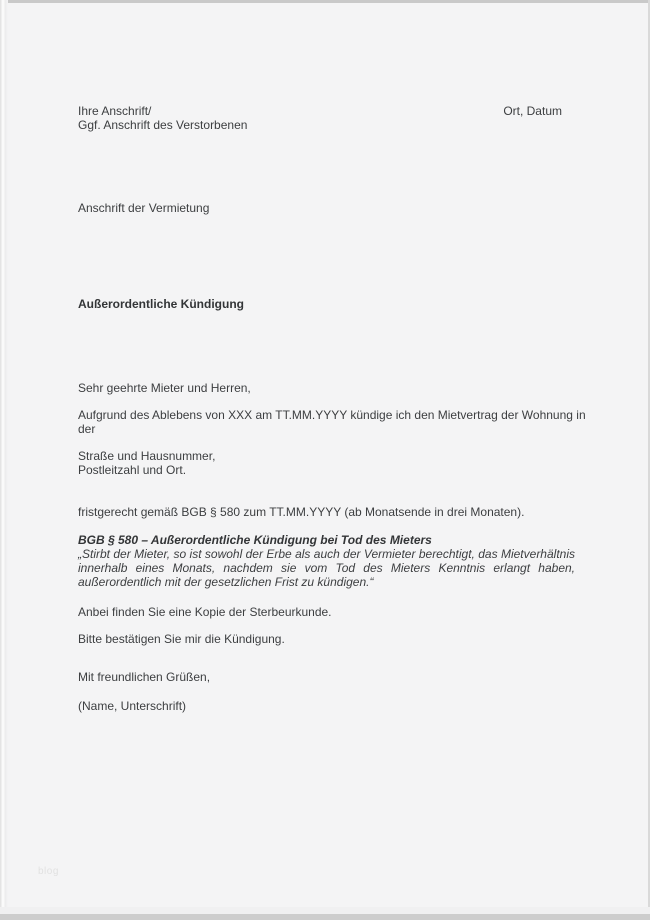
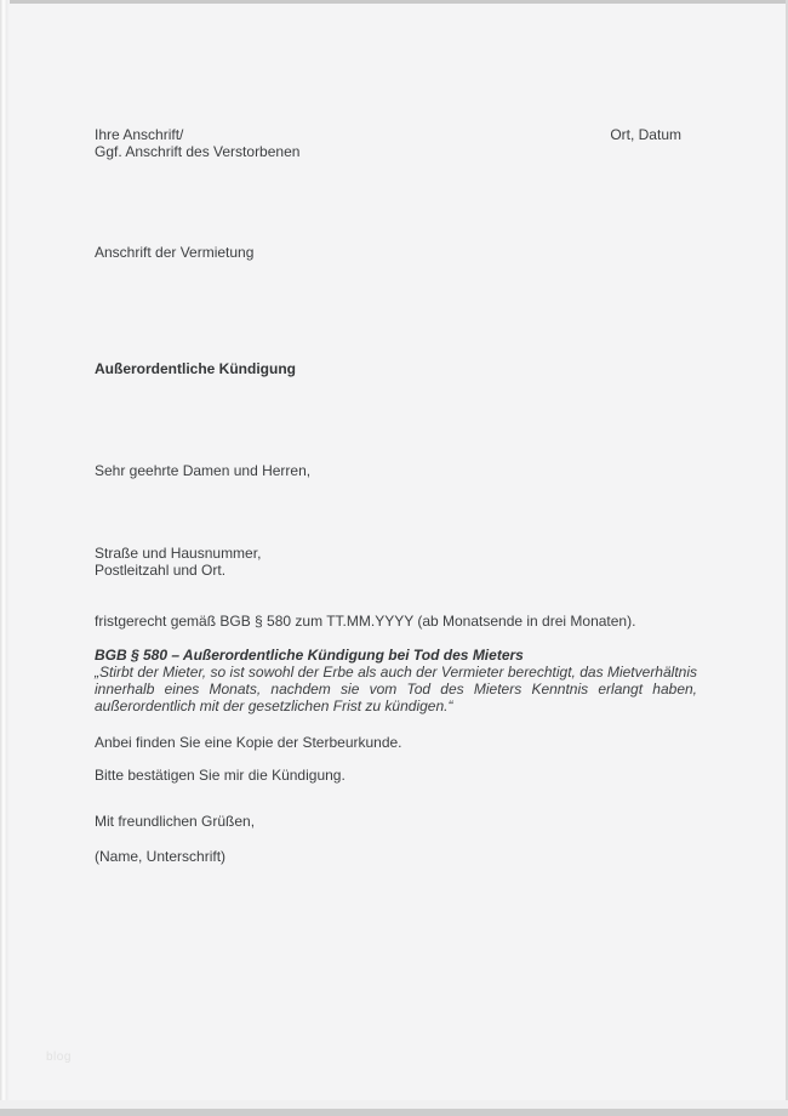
  Ihre Anschrift/
  Ggf. Anschrift des Verstorbenen
  Ort, Datum
  Anschrift der Vermietung
  Außerordentliche Kündigung
- Sehr geehrte Mieter und Herren,
+ Sehr geehrte Damen und Herren,
- Aufgrund des Ablebens von XXX am TT.MM.YYYY kündige ich den Mietvertrag der Wohnung in der
  Straße und Hausnummer,
  Postleitzahl und Ort.
  fristgerecht gemäß BGB § 580 zum TT.MM.YYYY (ab Monatsende in drei Monaten).
  BGB § 580 – Außerordentliche Kündigung bei Tod des Mieters
  „Stirbt der Mieter, so ist sowohl der Erbe als auch der Vermieter berechtigt, das Mietverhältnis innerhalb eines Monats, nachdem sie vom Tod des Mieters Kenntnis erlangt haben, außerordentlich mit der gesetzlichen Frist zu kündigen.“
  Anbei finden Sie eine Kopie der Sterbeurkunde.
  Bitte bestätigen Sie mir die Kündigung.
  Mit freundlichen Grüßen,
  (Name, Unterschrift)
